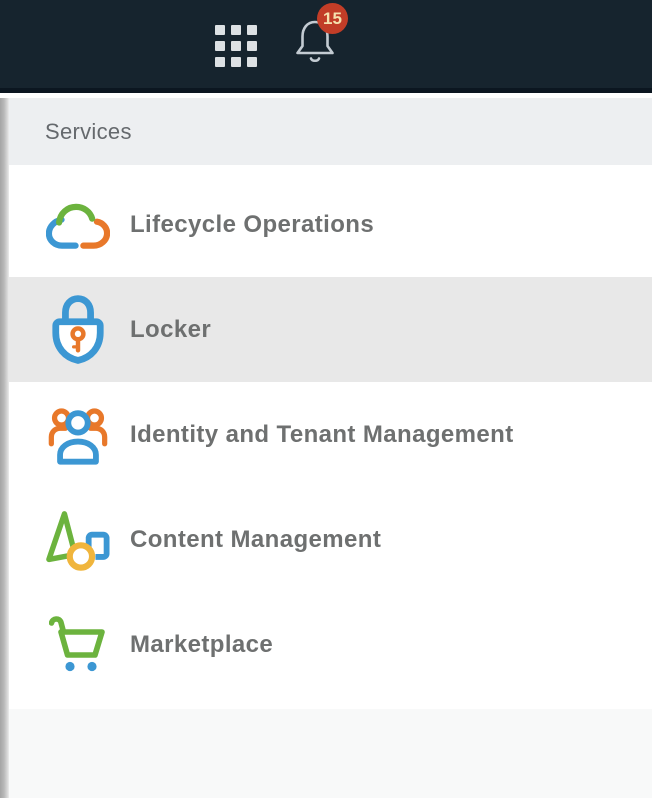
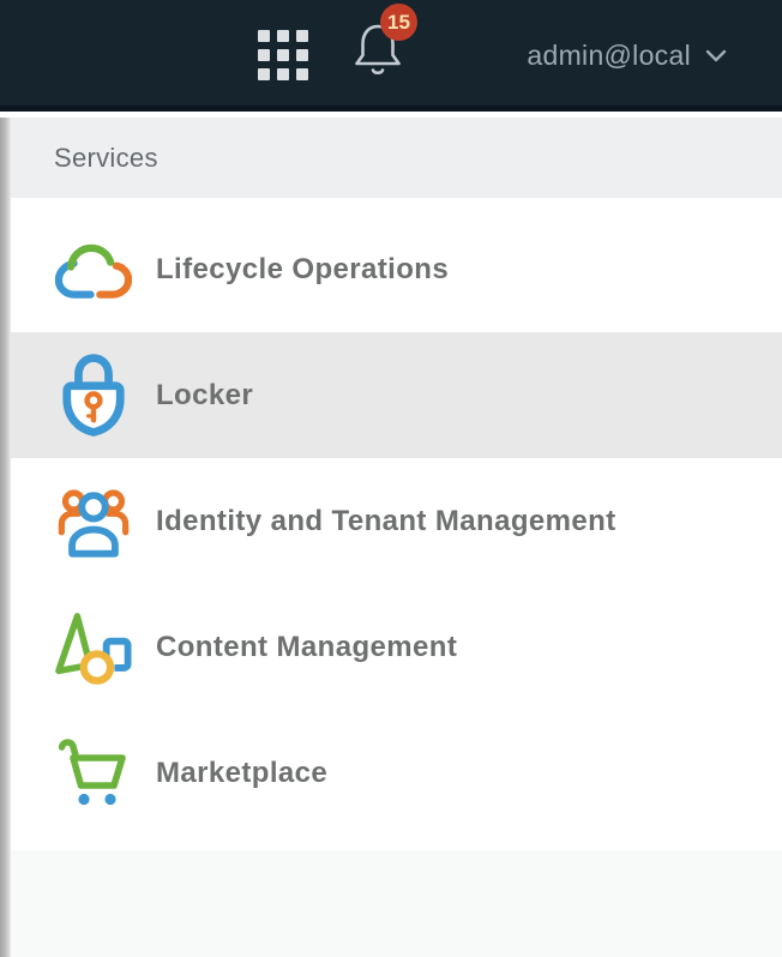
  15
+ admin@local
  Services
  Lifecycle Operations
  Locker
  Identity and Tenant Management
  Content Management
  Marketplace
